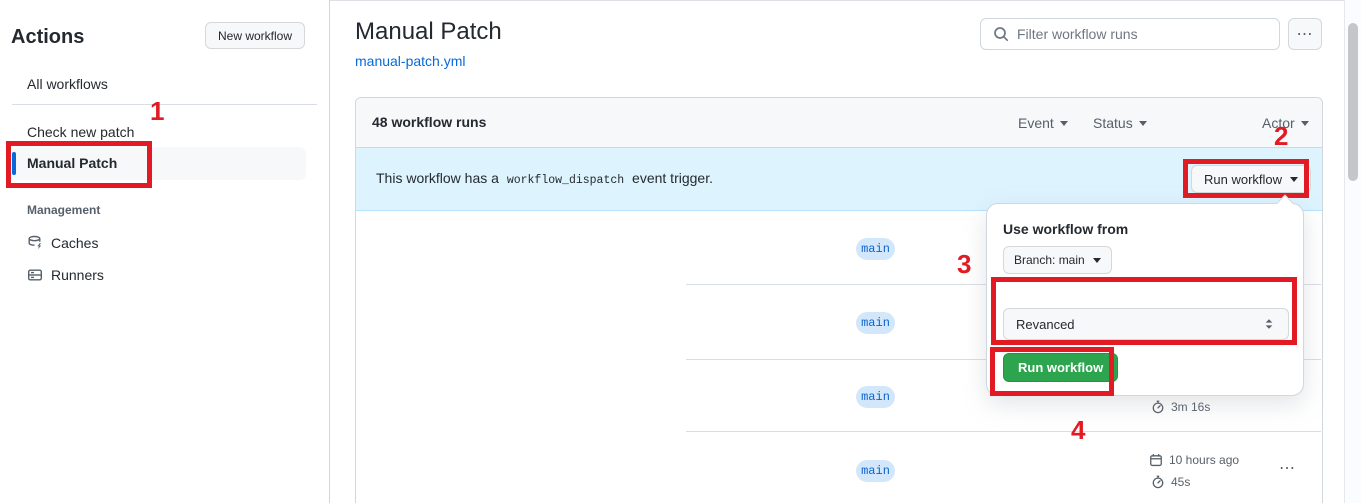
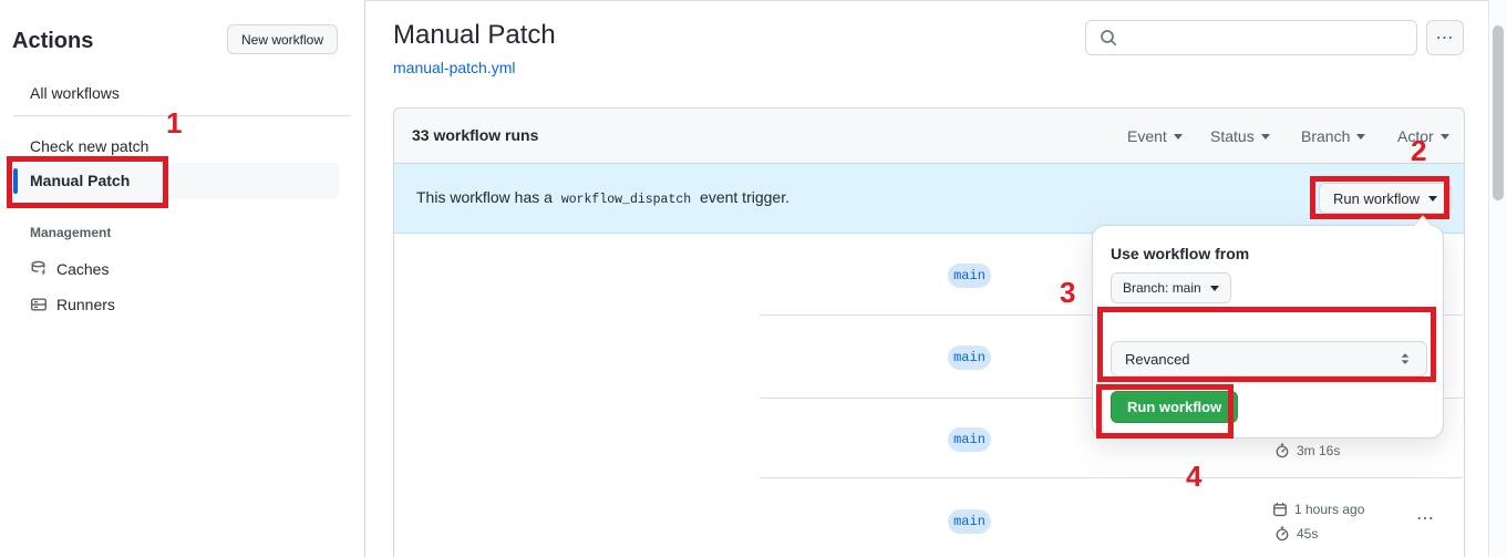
  Actions
  New workflow
  All workflows
  Check new patch
  Manual Patch
  Management
  Caches
  Runners
  Manual Patch
  manual-patch.yml
- Filter workflow runs
  ⋯
- 48 workflow runs
+ 33 workflow runs
  Event
  Status
+ Branch
  Actor
  This workflow has a workflow_dispatch event trigger.
  Run workflow
  main
  main
  main
  main
  3m 16s
- 10 hours ago
+ 1 hours ago
  45s
  ⋯
  Use workflow from
  Branch: main
  Revanced
  Run workflow
  1
  2
  3
  4
